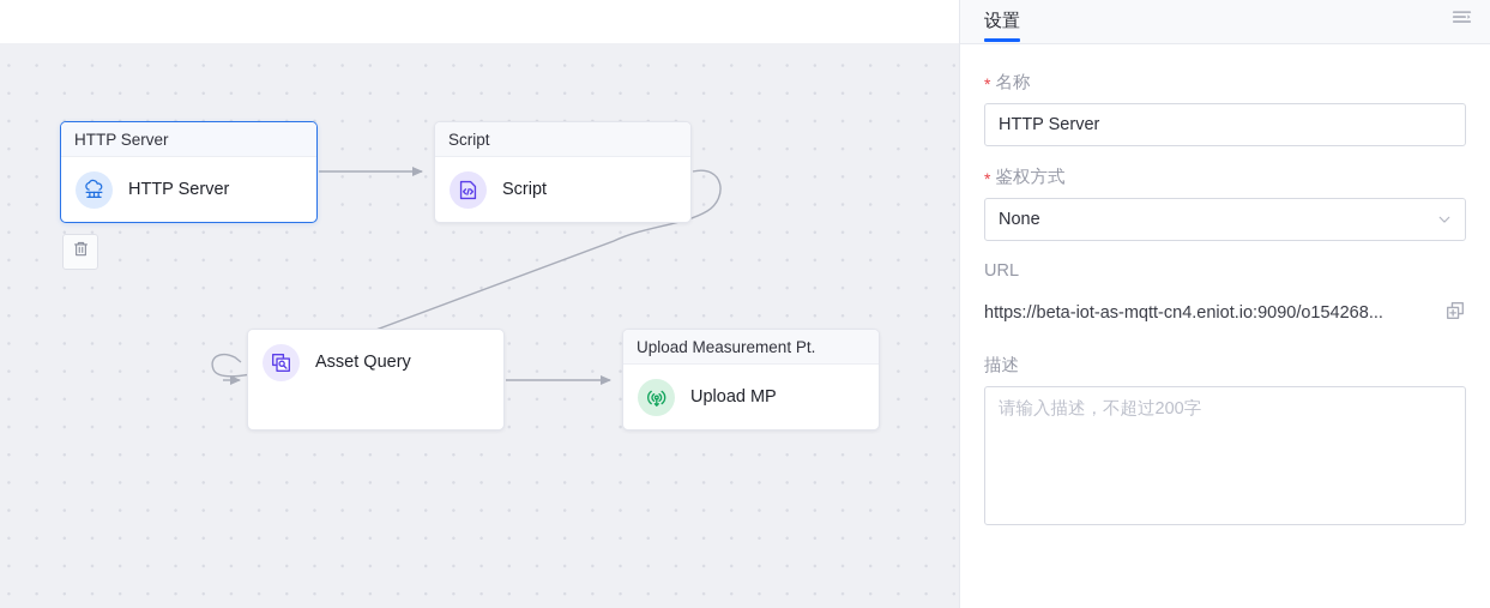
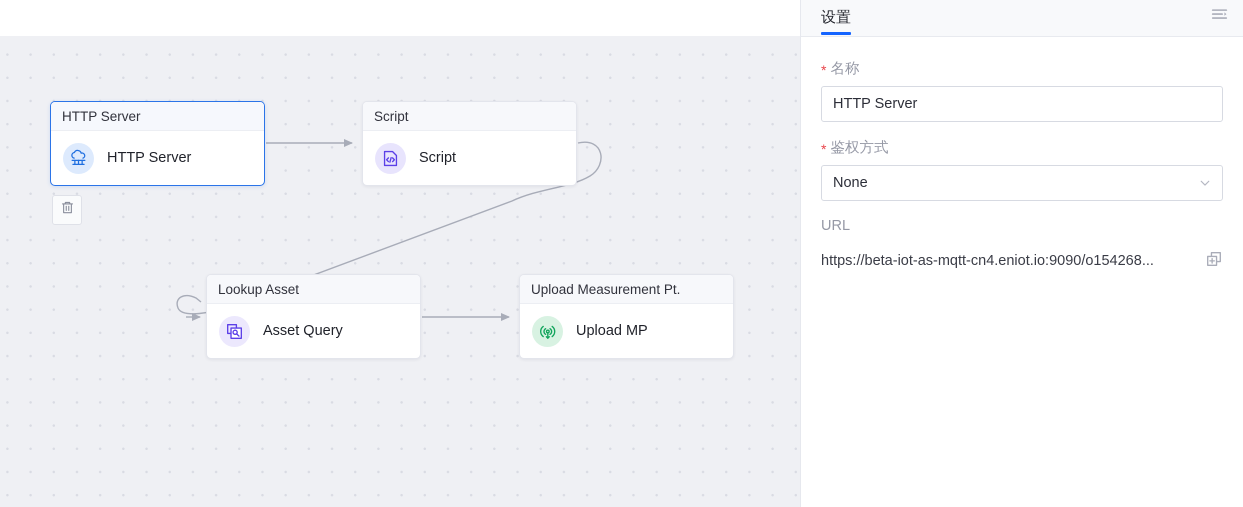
  HTTP Server
  HTTP Server
  Script
  Script
+ Lookup Asset
  Asset Query
  Upload Measurement Pt.
  Upload MP
  设置
  *
  名称
  HTTP Server
  *
  鉴权方式
  None
  URL
  https://beta-iot-as-mqtt-cn4.eniot.io:9090/o154268...
- 描述
- 请输入描述，不超过200字
